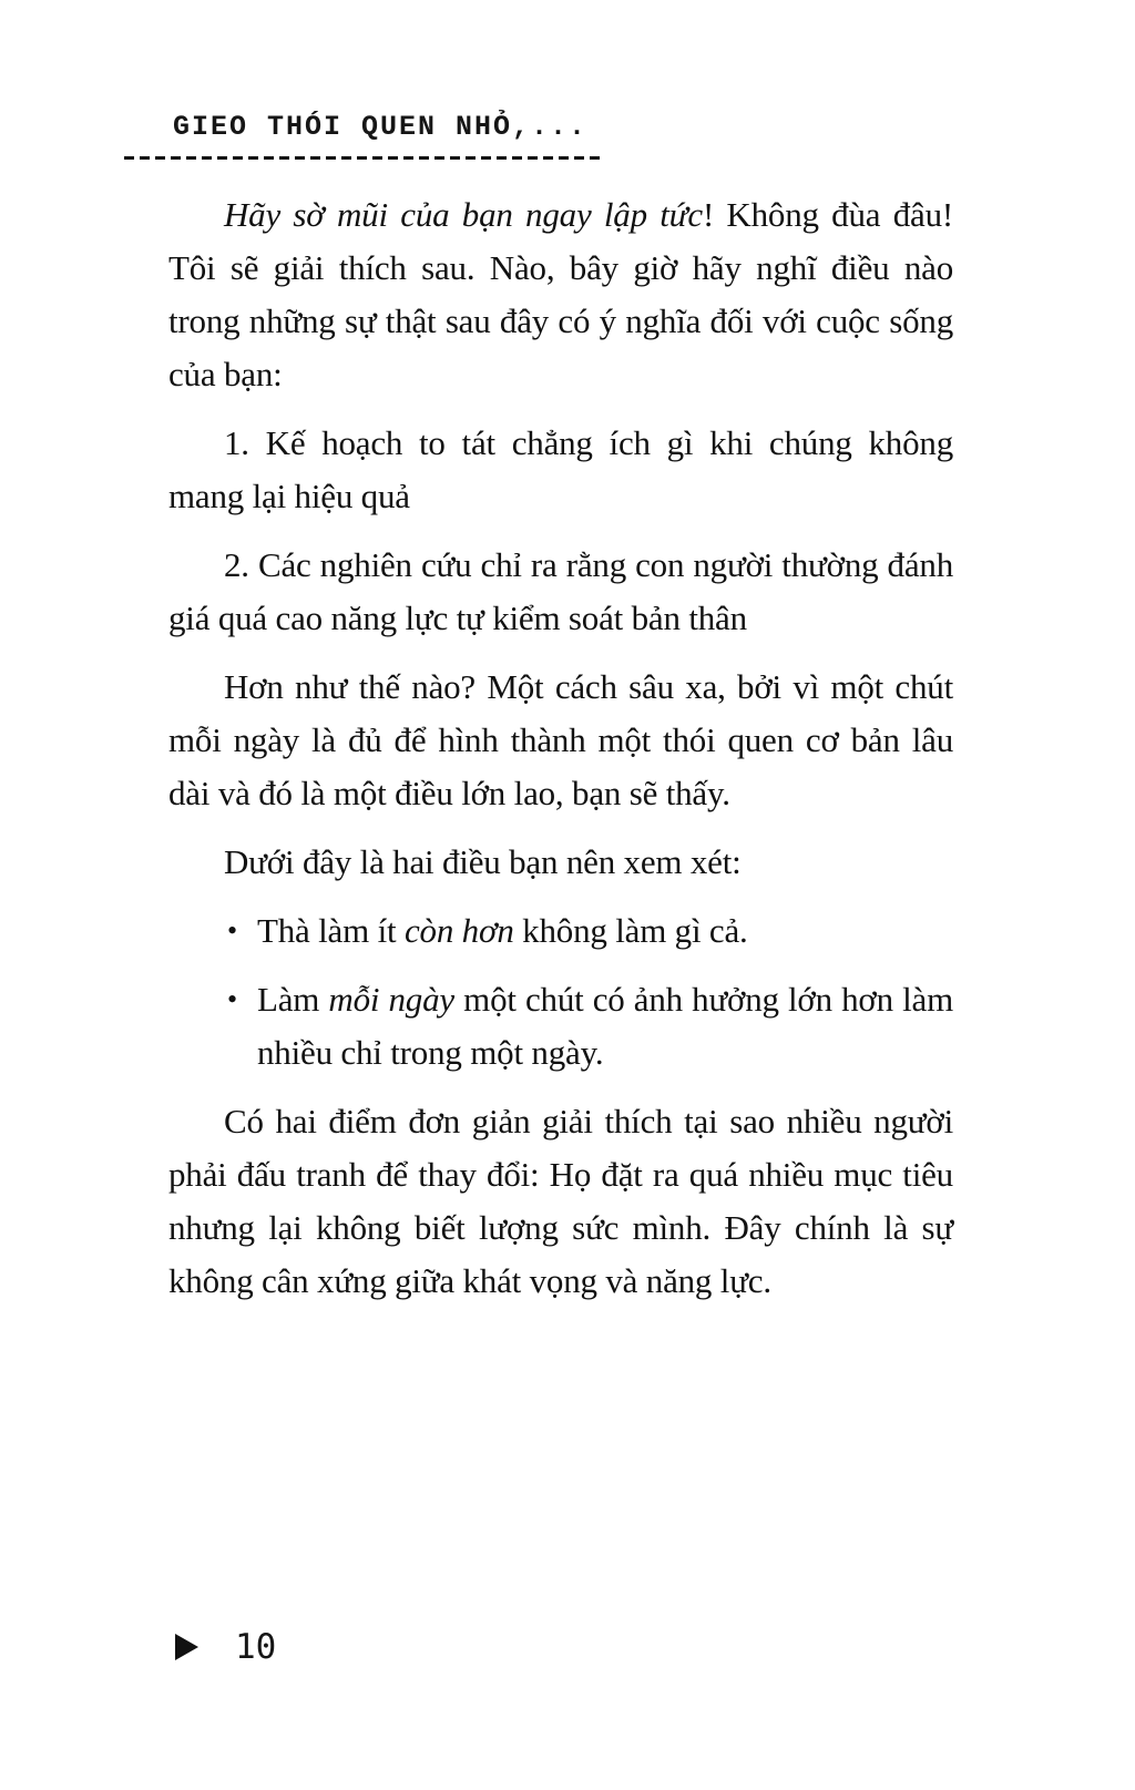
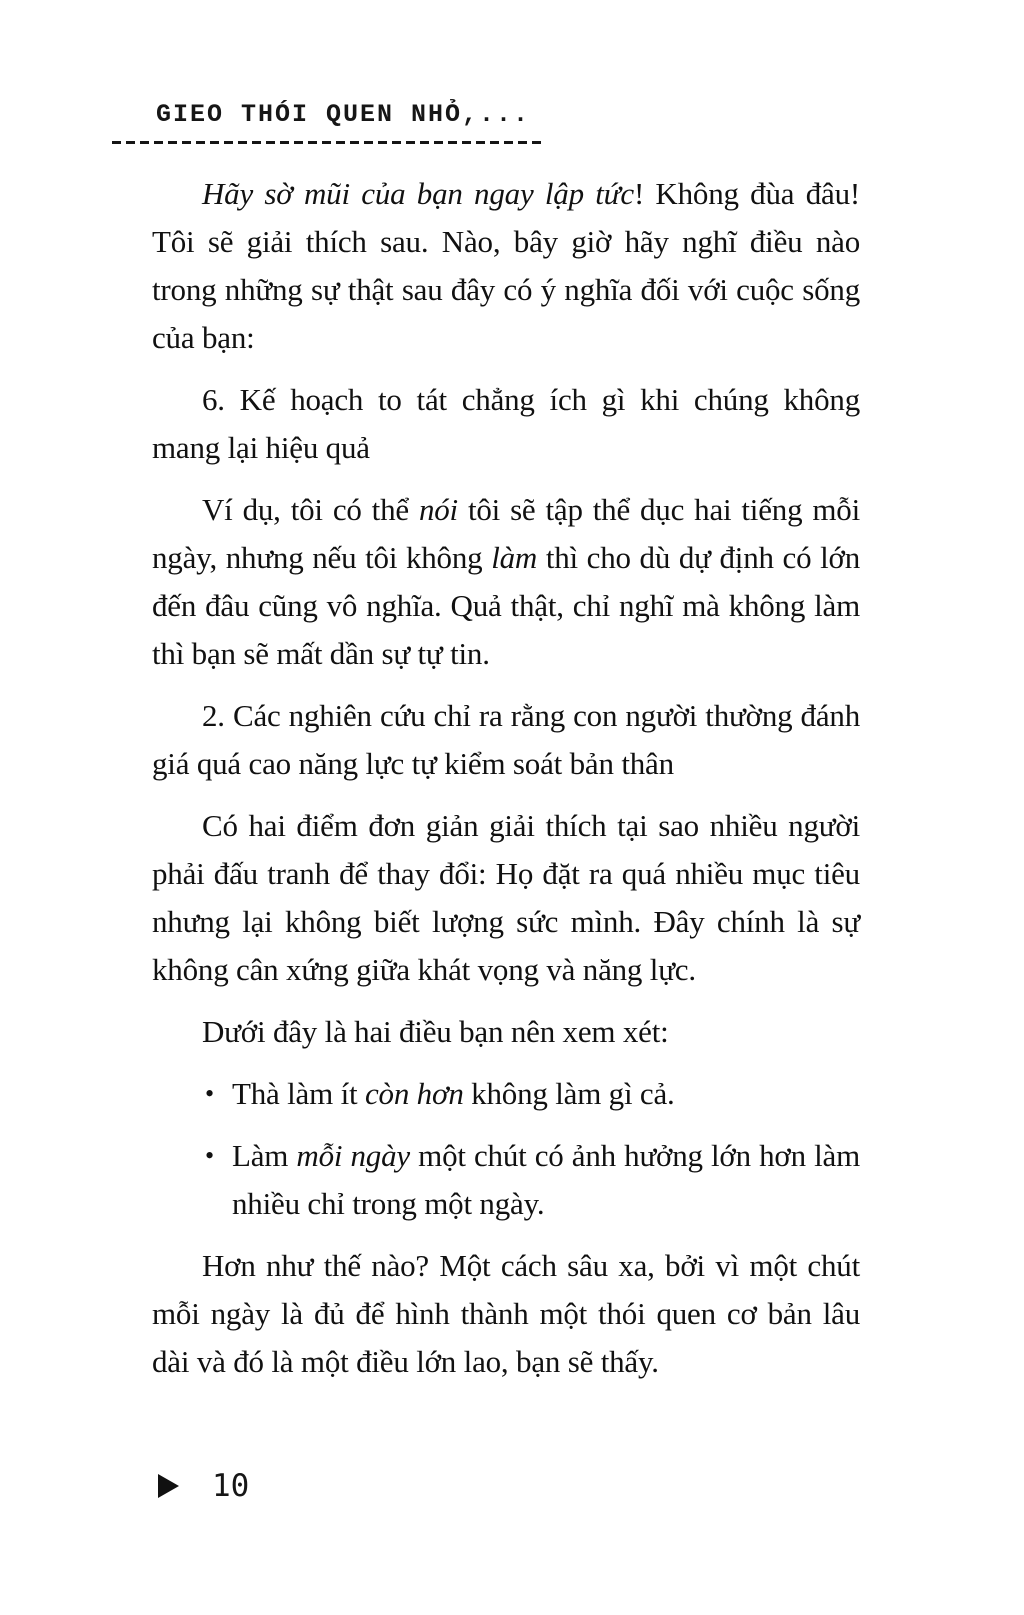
  GIEO THÓI QUEN NHỎ,...
  Hãy sờ mũi của bạn ngay lập tức! Không đùa đâu! Tôi sẽ giải thích sau. Nào, bây giờ hãy nghĩ điều nào trong những sự thật sau đây có ý nghĩa đối với cuộc sống của bạn:
- 1. Kế hoạch to tát chẳng ích gì khi chúng không mang lại hiệu quả
+ 6. Kế hoạch to tát chẳng ích gì khi chúng không mang lại hiệu quả
+ Ví dụ, tôi có thể nói tôi sẽ tập thể dục hai tiếng mỗi ngày, nhưng nếu tôi không làm thì cho dù dự định có lớn đến đâu cũng vô nghĩa. Quả thật, chỉ nghĩ mà không làm thì bạn sẽ mất dần sự tự tin.
  2. Các nghiên cứu chỉ ra rằng con người thường đánh giá quá cao năng lực tự kiểm soát bản thân
- Hơn như thế nào? Một cách sâu xa, bởi vì một chút mỗi ngày là đủ để hình thành một thói quen cơ bản lâu dài và đó là một điều lớn lao, bạn sẽ thấy.
+ Có hai điểm đơn giản giải thích tại sao nhiều người phải đấu tranh để thay đổi: Họ đặt ra quá nhiều mục tiêu nhưng lại không biết lượng sức mình. Đây chính là sự không cân xứng giữa khát vọng và năng lực.
  Dưới đây là hai điều bạn nên xem xét:
  •
  Thà làm ít còn hơn không làm gì cả.
  •
  Làm mỗi ngày một chút có ảnh hưởng lớn hơn làm nhiều chỉ trong một ngày.
- Có hai điểm đơn giản giải thích tại sao nhiều người phải đấu tranh để thay đổi: Họ đặt ra quá nhiều mục tiêu nhưng lại không biết lượng sức mình. Đây chính là sự không cân xứng giữa khát vọng và năng lực.
+ Hơn như thế nào? Một cách sâu xa, bởi vì một chút mỗi ngày là đủ để hình thành một thói quen cơ bản lâu dài và đó là một điều lớn lao, bạn sẽ thấy.
  10
